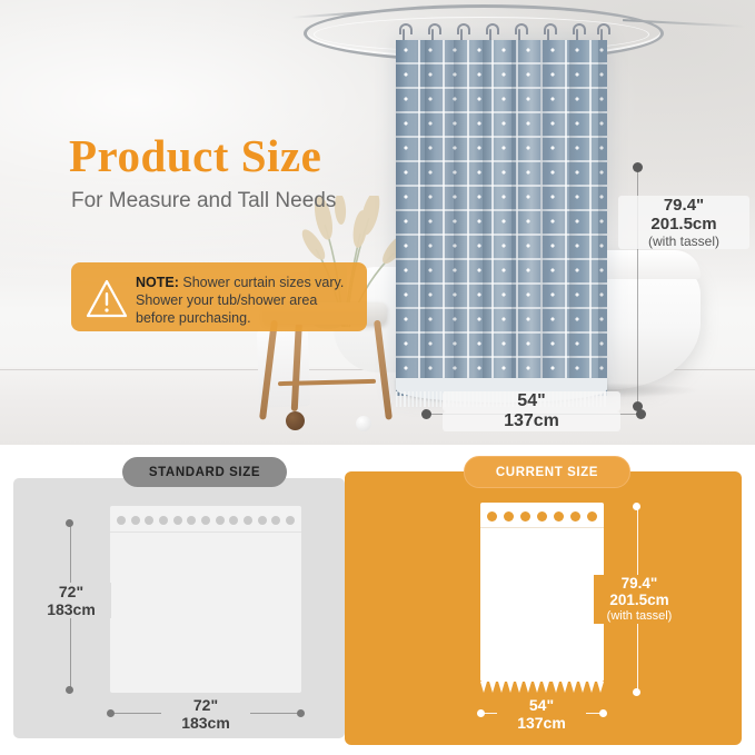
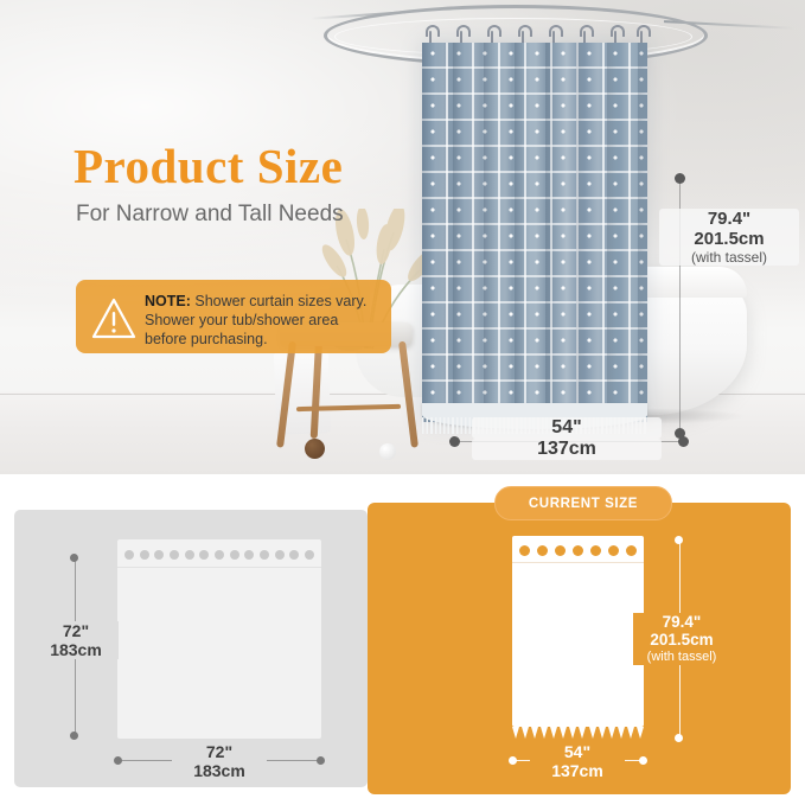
  Product Size
- For Measure and Tall Needs
+ For Narrow and Tall Needs
  NOTE: Shower curtain sizes vary. Shower your tub/shower area before purchasing.
  79.4"
  201.5cm
  (with tassel)
  54"
  137cm
  72"
  183cm
  72"
  183cm
  79.4"
  201.5cm
  (with tassel)
  54"
  137cm
- STANDARD SIZE
  CURRENT SIZE
